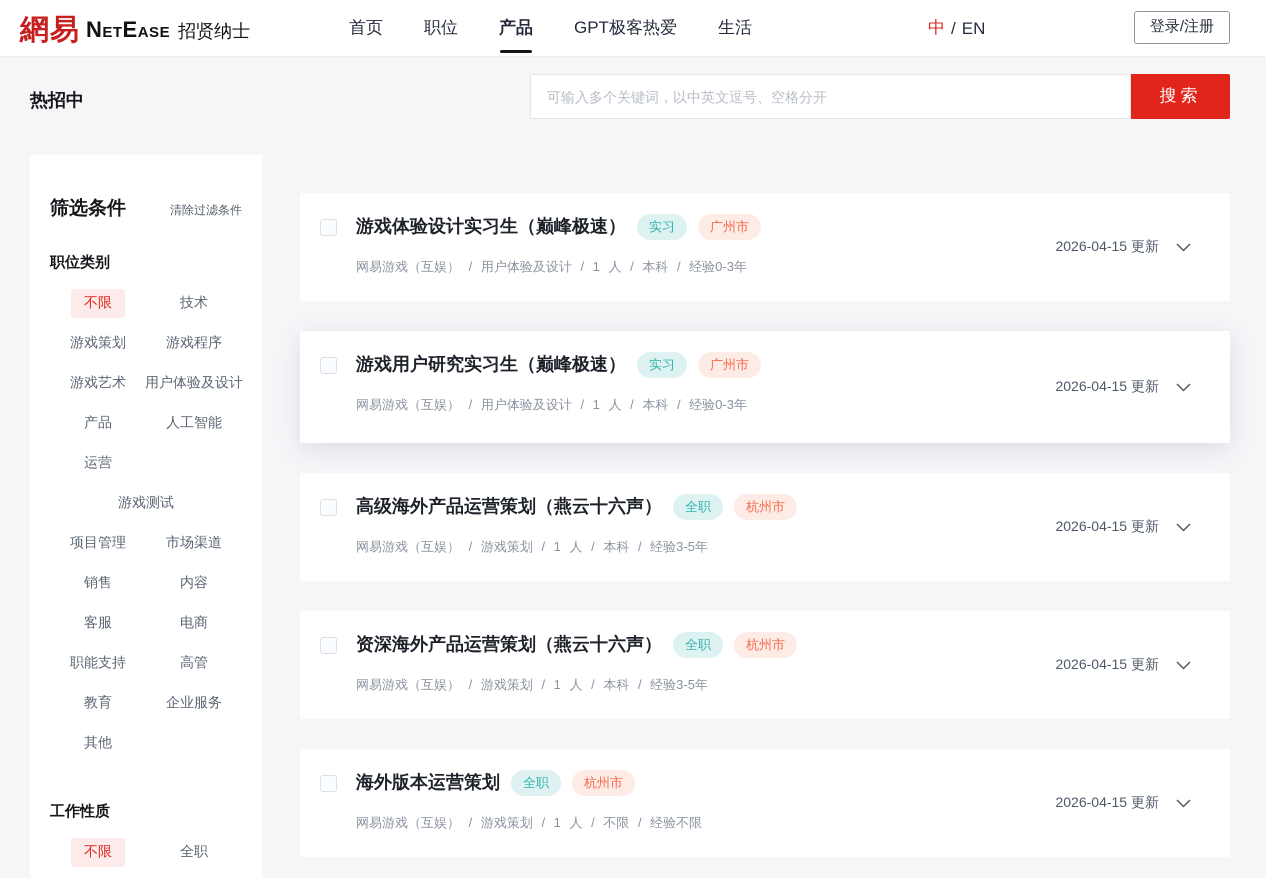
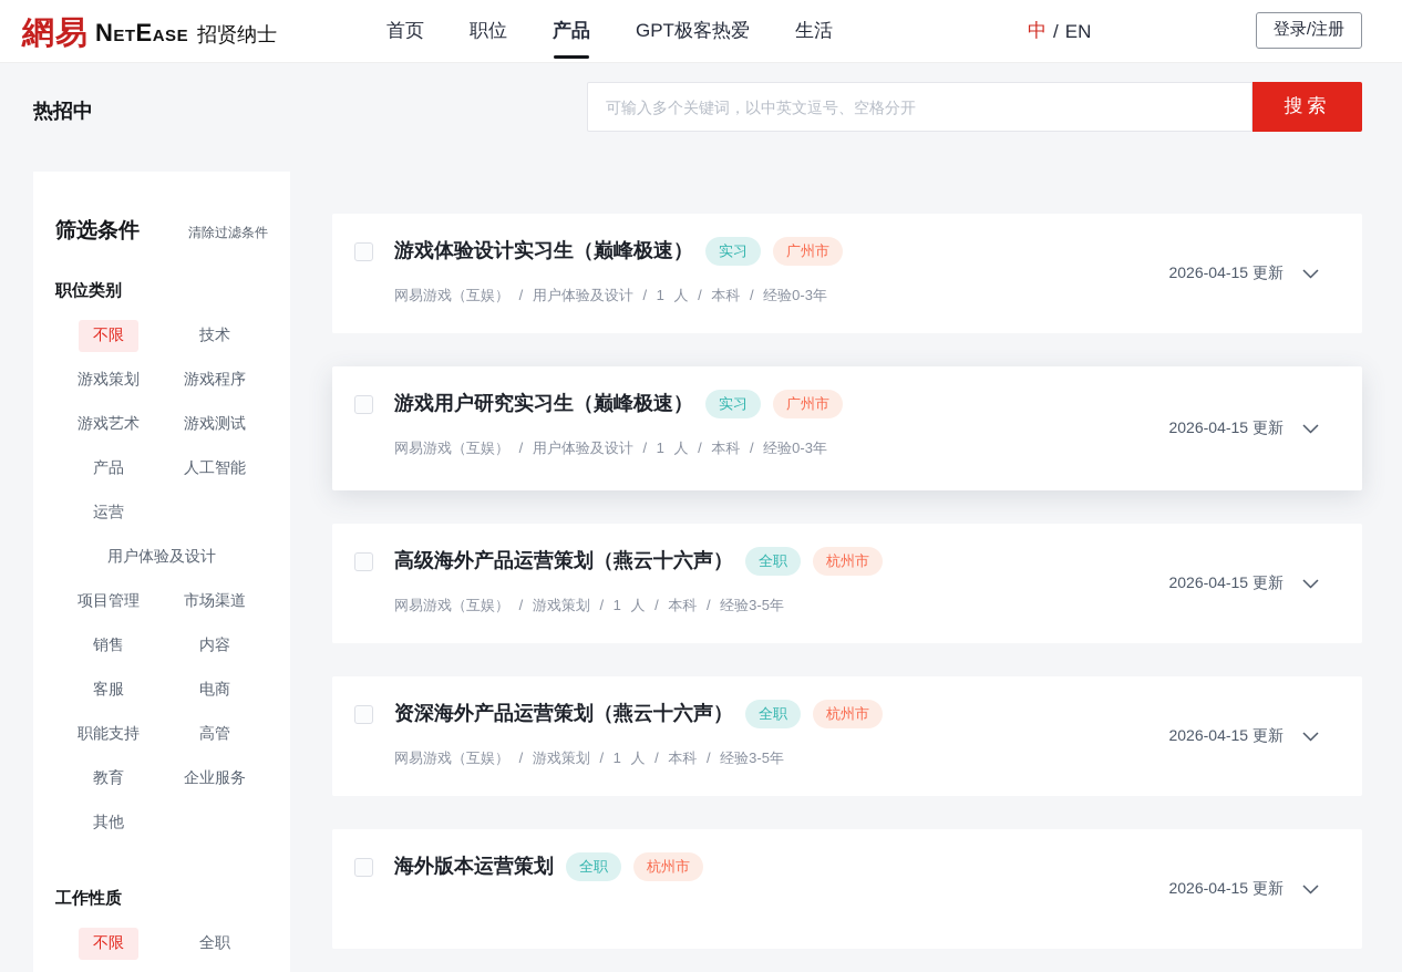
  網易
  NetEase
  招贤纳士
  首页
  职位
  产品
  GPT极客热爱
  生活
  中
  /
  EN
  登录/注册
  热招中
  可输入多个关键词，以中英文逗号、空格分开
  搜索
  筛选条件
  清除过滤条件
  职位类别
  不限
  技术
  游戏策划
  游戏程序
  游戏艺术
- 用户体验及设计
+ 游戏测试
  产品
  人工智能
  运营
- 游戏测试
+ 用户体验及设计
  项目管理
  市场渠道
  销售
  内容
  客服
  电商
  职能支持
  高管
  教育
  企业服务
  其他
  工作性质
  不限
  全职
  游戏体验设计实习生（巅峰极速）
  实习
  广州市
  网易游戏（互娱） / 用户体验及设计 / 1 人 / 本科 / 经验0-3年
  2026-04-15 更新
  游戏用户研究实习生（巅峰极速）
  实习
  广州市
  网易游戏（互娱） / 用户体验及设计 / 1 人 / 本科 / 经验0-3年
  2026-04-15 更新
  高级海外产品运营策划（燕云十六声）
  全职
  杭州市
  网易游戏（互娱） / 游戏策划 / 1 人 / 本科 / 经验3-5年
  2026-04-15 更新
  资深海外产品运营策划（燕云十六声）
  全职
  杭州市
  网易游戏（互娱） / 游戏策划 / 1 人 / 本科 / 经验3-5年
  2026-04-15 更新
  海外版本运营策划
  全职
  杭州市
- 网易游戏（互娱） / 游戏策划 / 1 人 / 不限 / 经验不限
  2026-04-15 更新
